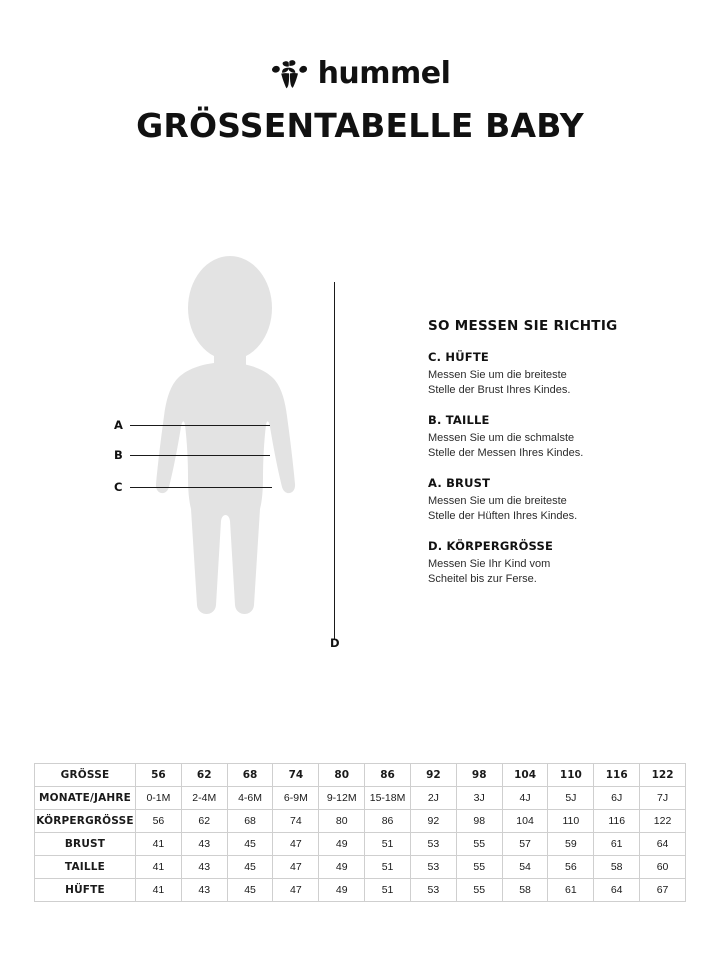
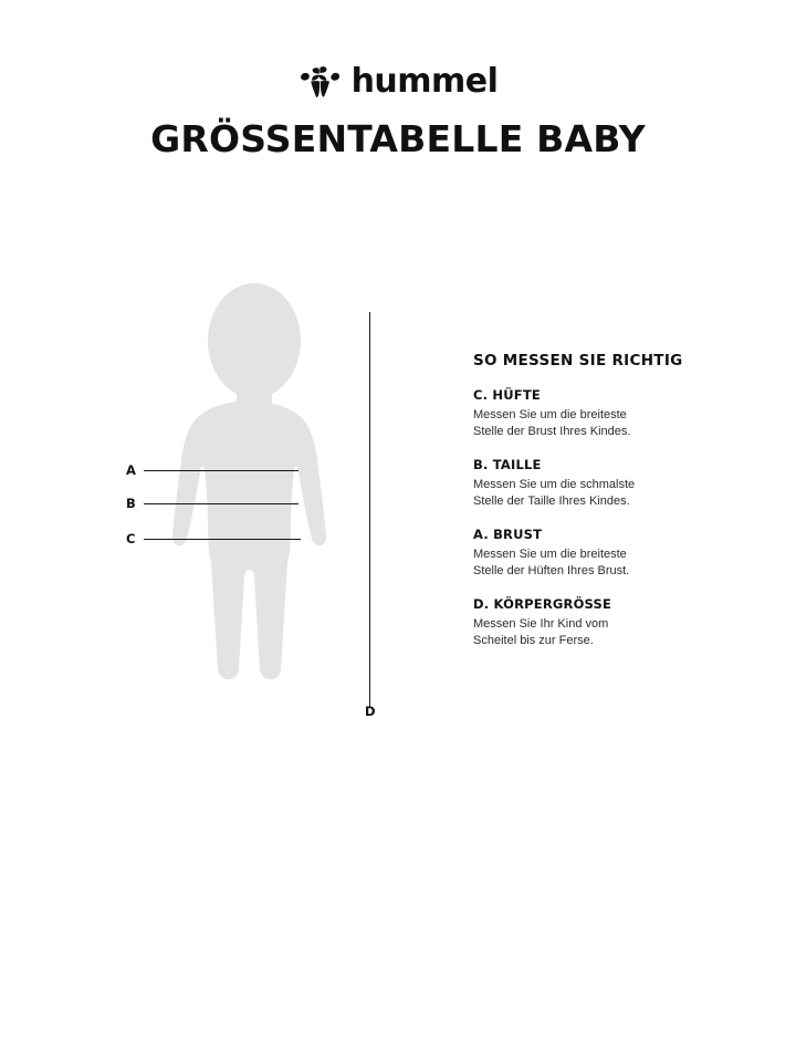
  hummel
  GRÖSSENTABELLE BABY
  A
  B
  C
  D
  SO MESSEN SIE RICHTIG
  C. HÜFTE
  Messen Sie um die breiteste
  Stelle der Brust Ihres Kindes.
  B. TAILLE
  Messen Sie um die schmalste
- Stelle der Messen Ihres Kindes.
+ Stelle der Taille Ihres Kindes.
  A. BRUST
  Messen Sie um die breiteste
- Stelle der Hüften Ihres Kindes.
+ Stelle der Hüften Ihres Brust.
  D. KÖRPERGRÖSSE
  Messen Sie Ihr Kind vom
  Scheitel bis zur Ferse.
- GRÖSSE	56	62	68	74	80	86	92	98	104	110	116	122
- MONATE/JAHRE	0-1M	2-4M	4-6M	6-9M	9-12M	15-18M	2J	3J	4J	5J	6J	7J
- KÖRPERGRÖSSE	56	62	68	74	80	86	92	98	104	110	116	122
- BRUST	41	43	45	47	49	51	53	55	57	59	61	64
- TAILLE	41	43	45	47	49	51	53	55	54	56	58	60
- HÜFTE	41	43	45	47	49	51	53	55	58	61	64	67
